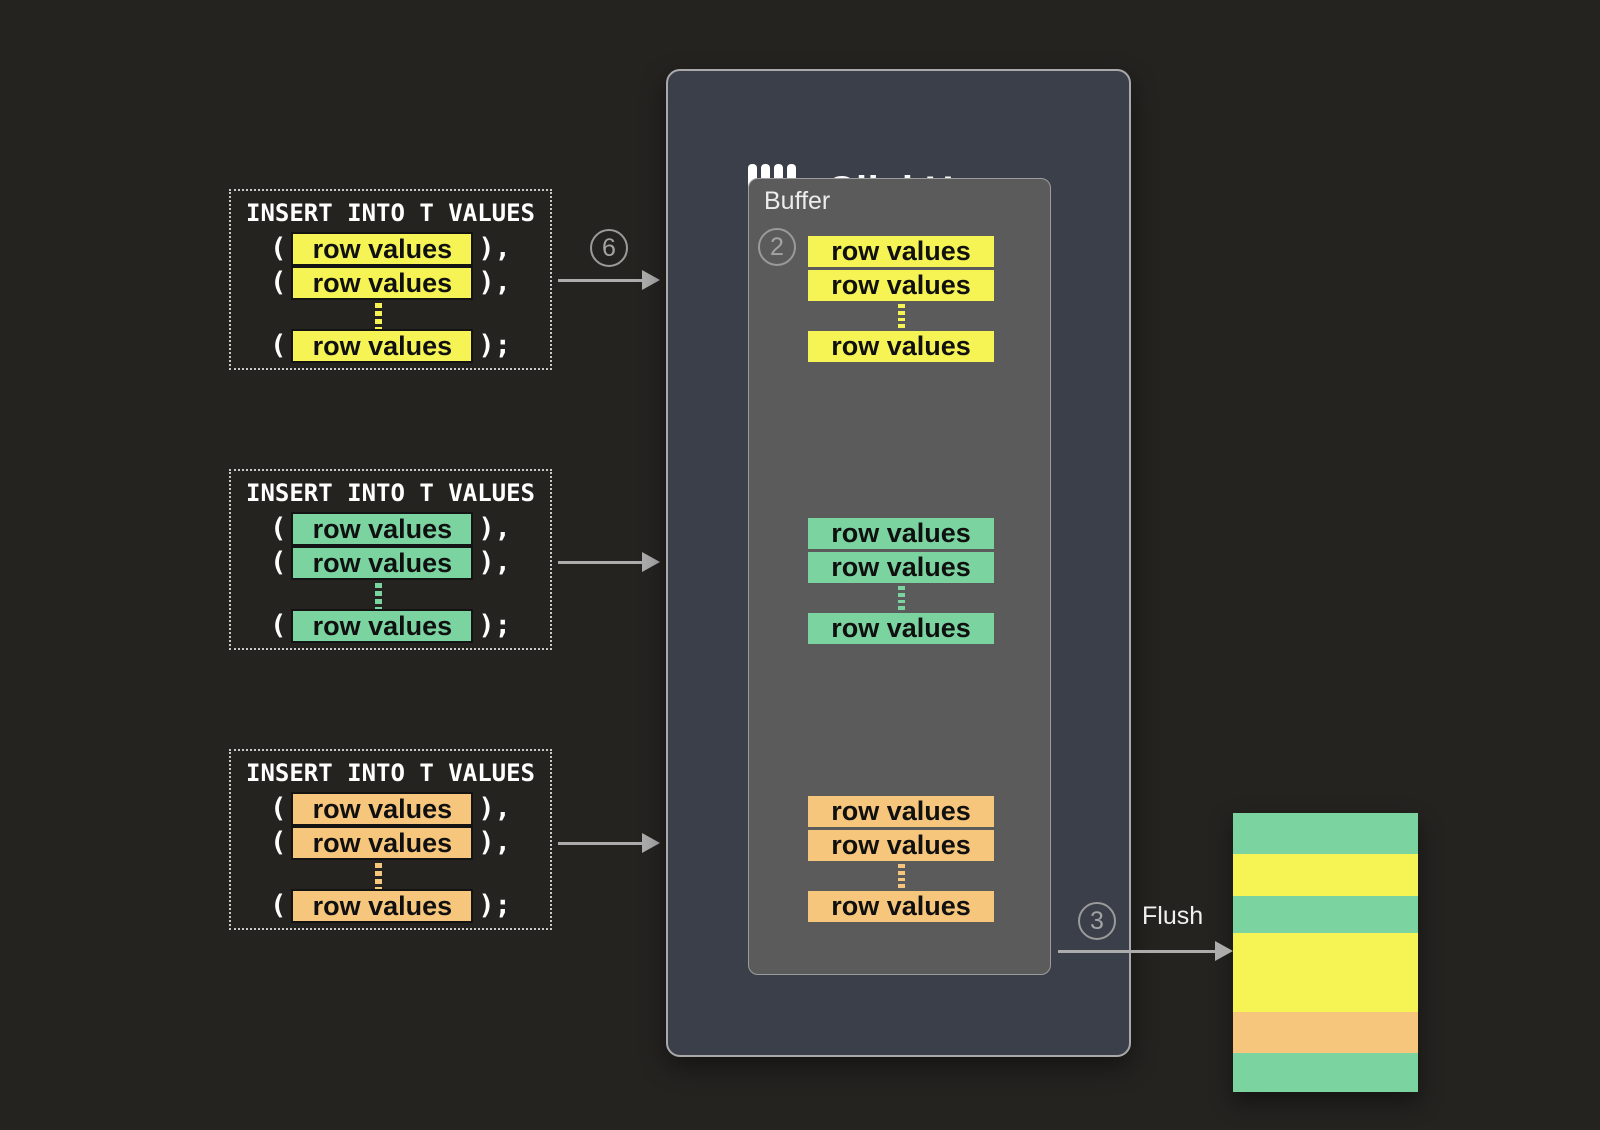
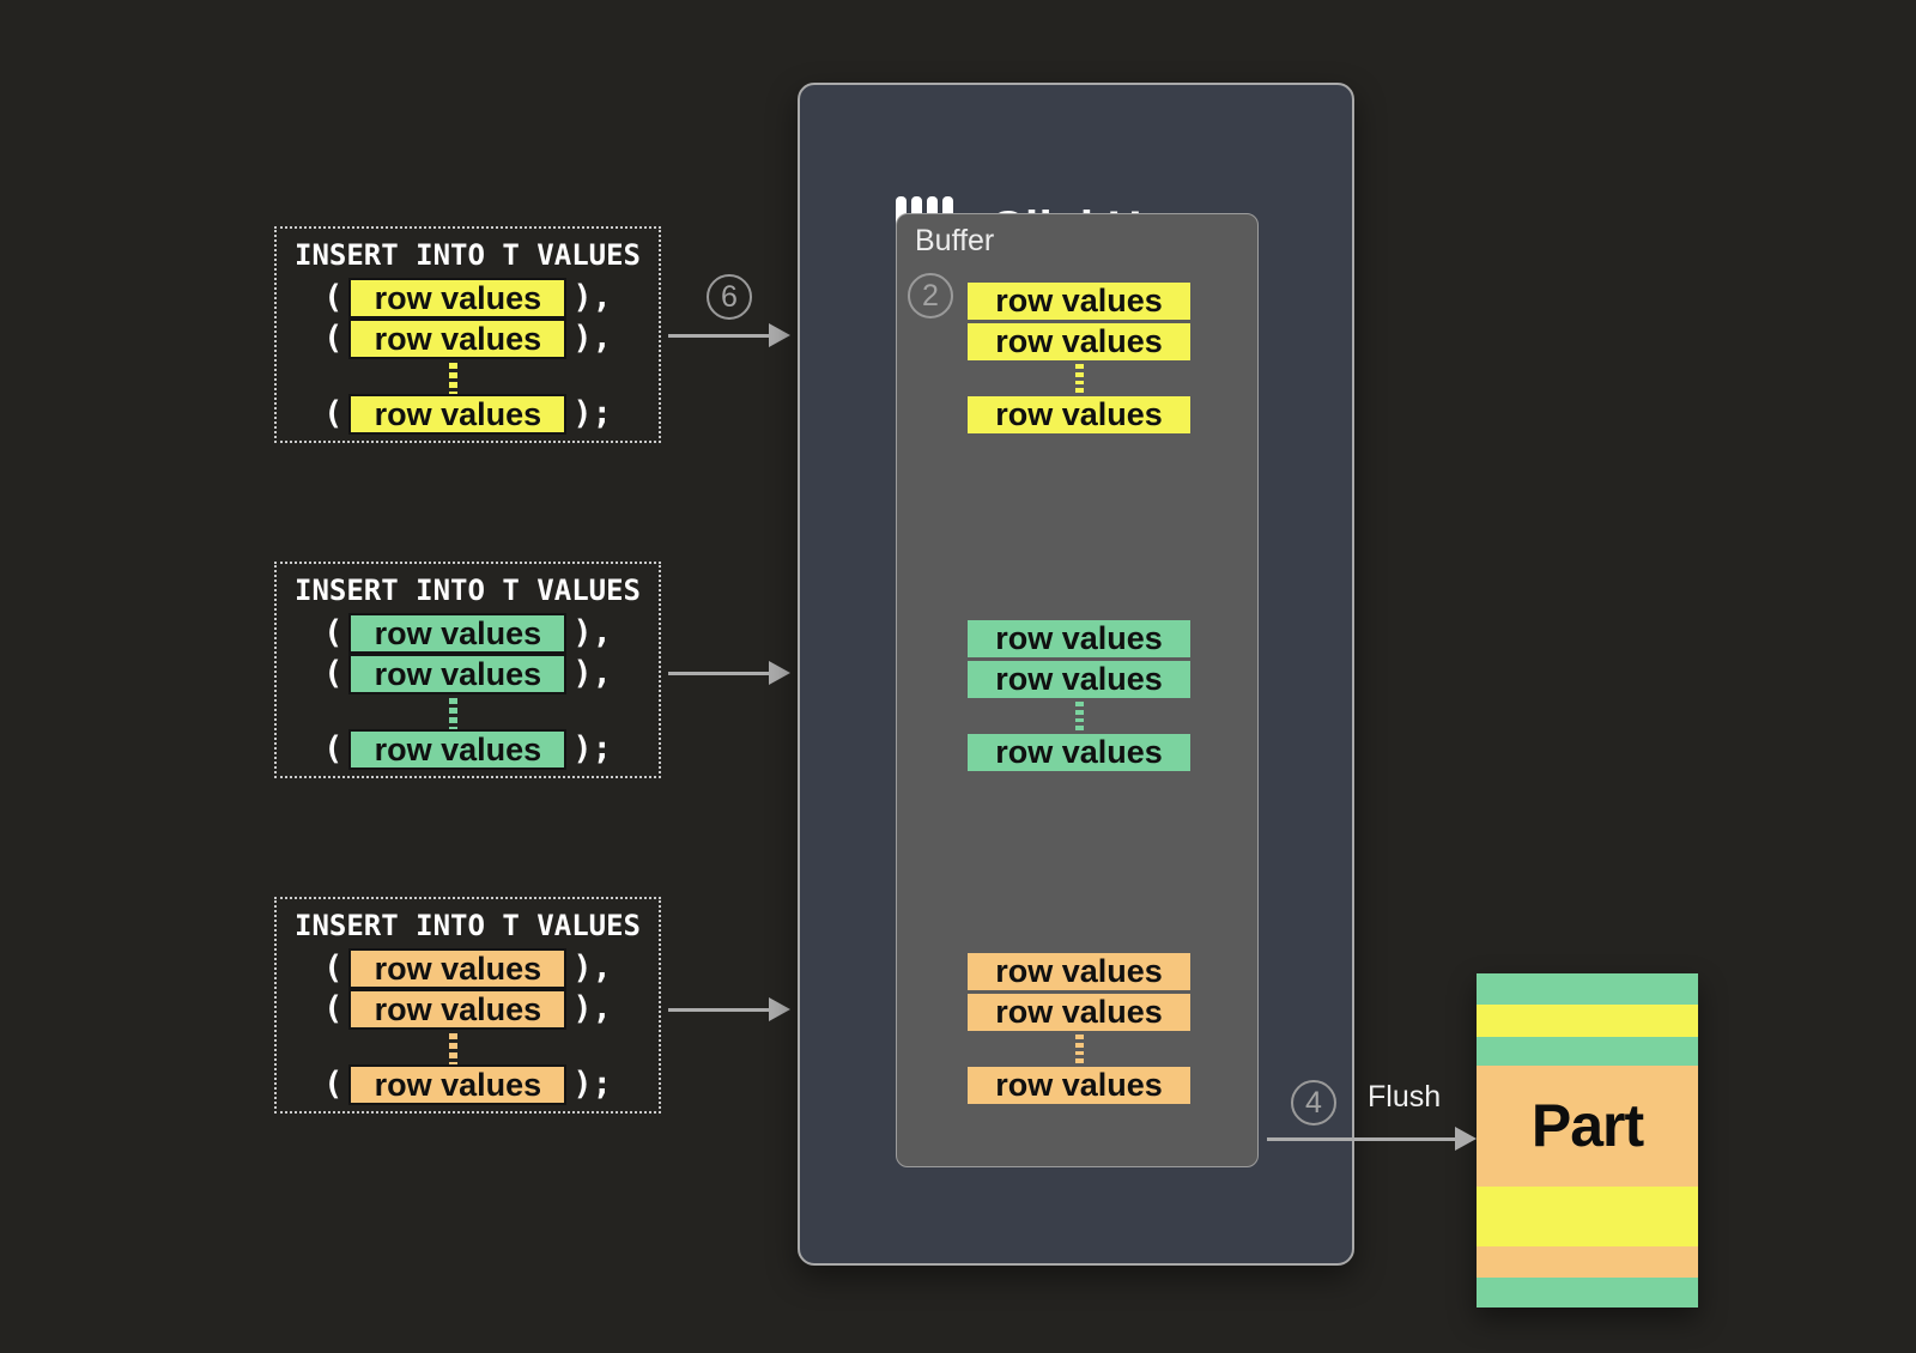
  INSERT INTO T VALUES
  (
  row values
  ),
  (
  row values
  ),
  (
  row values
  );
  INSERT INTO T VALUES
  (
  row values
  ),
  (
  row values
  ),
  (
  row values
  );
  INSERT INTO T VALUES
  (
  row values
  ),
  (
  row values
  ),
  (
  row values
  );
  6
  2
- 3
+ 4
  Buffer
  row values
  row values
  row values
  row values
  row values
  row values
  row values
  row values
  row values
  Flush
+ Part
